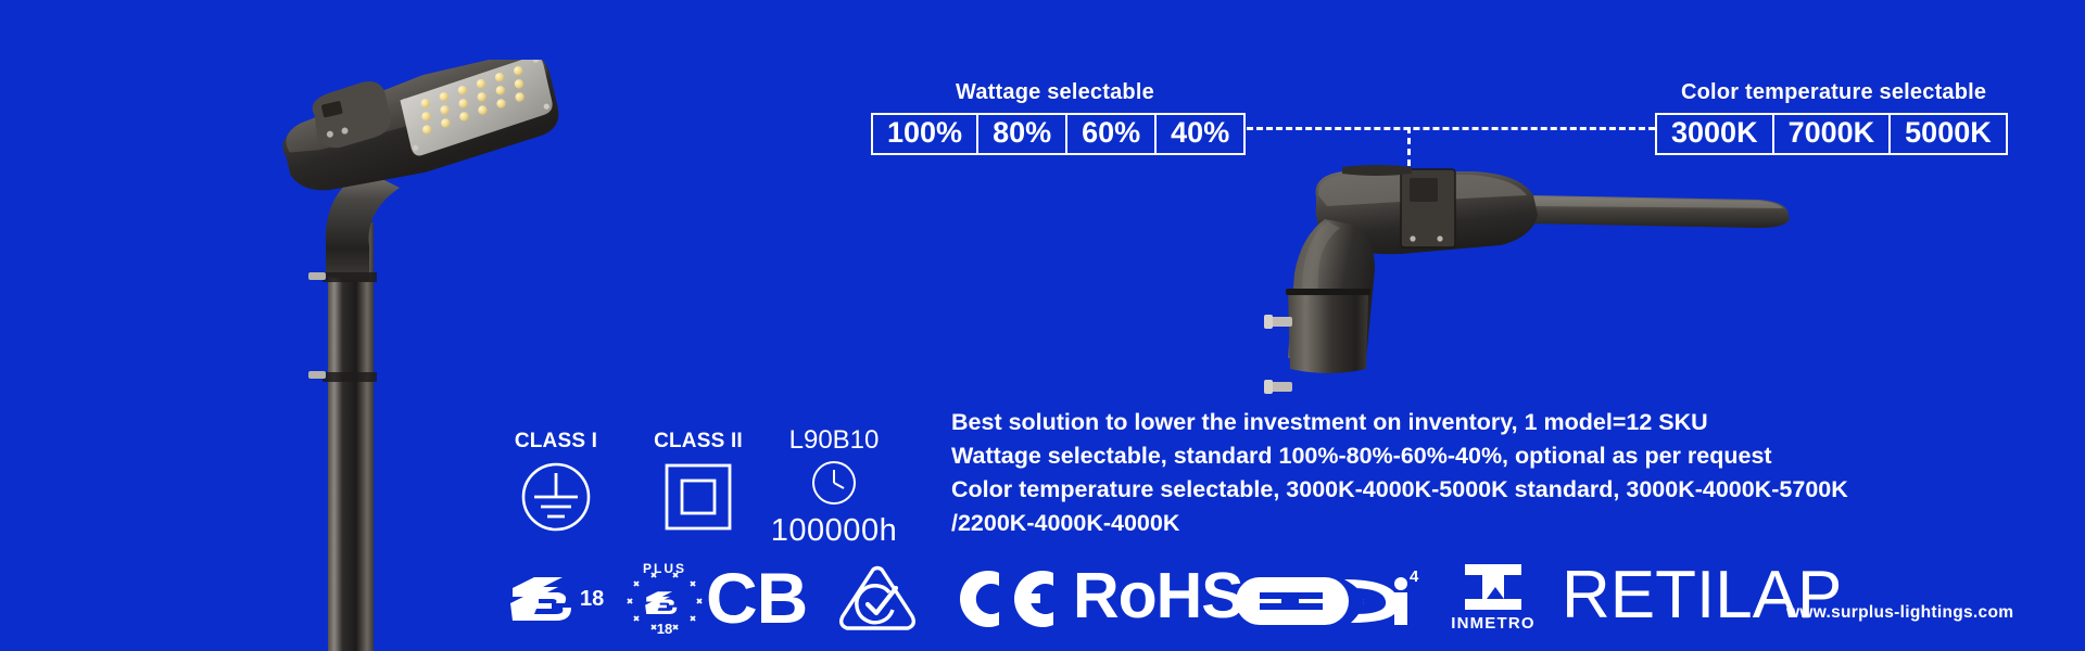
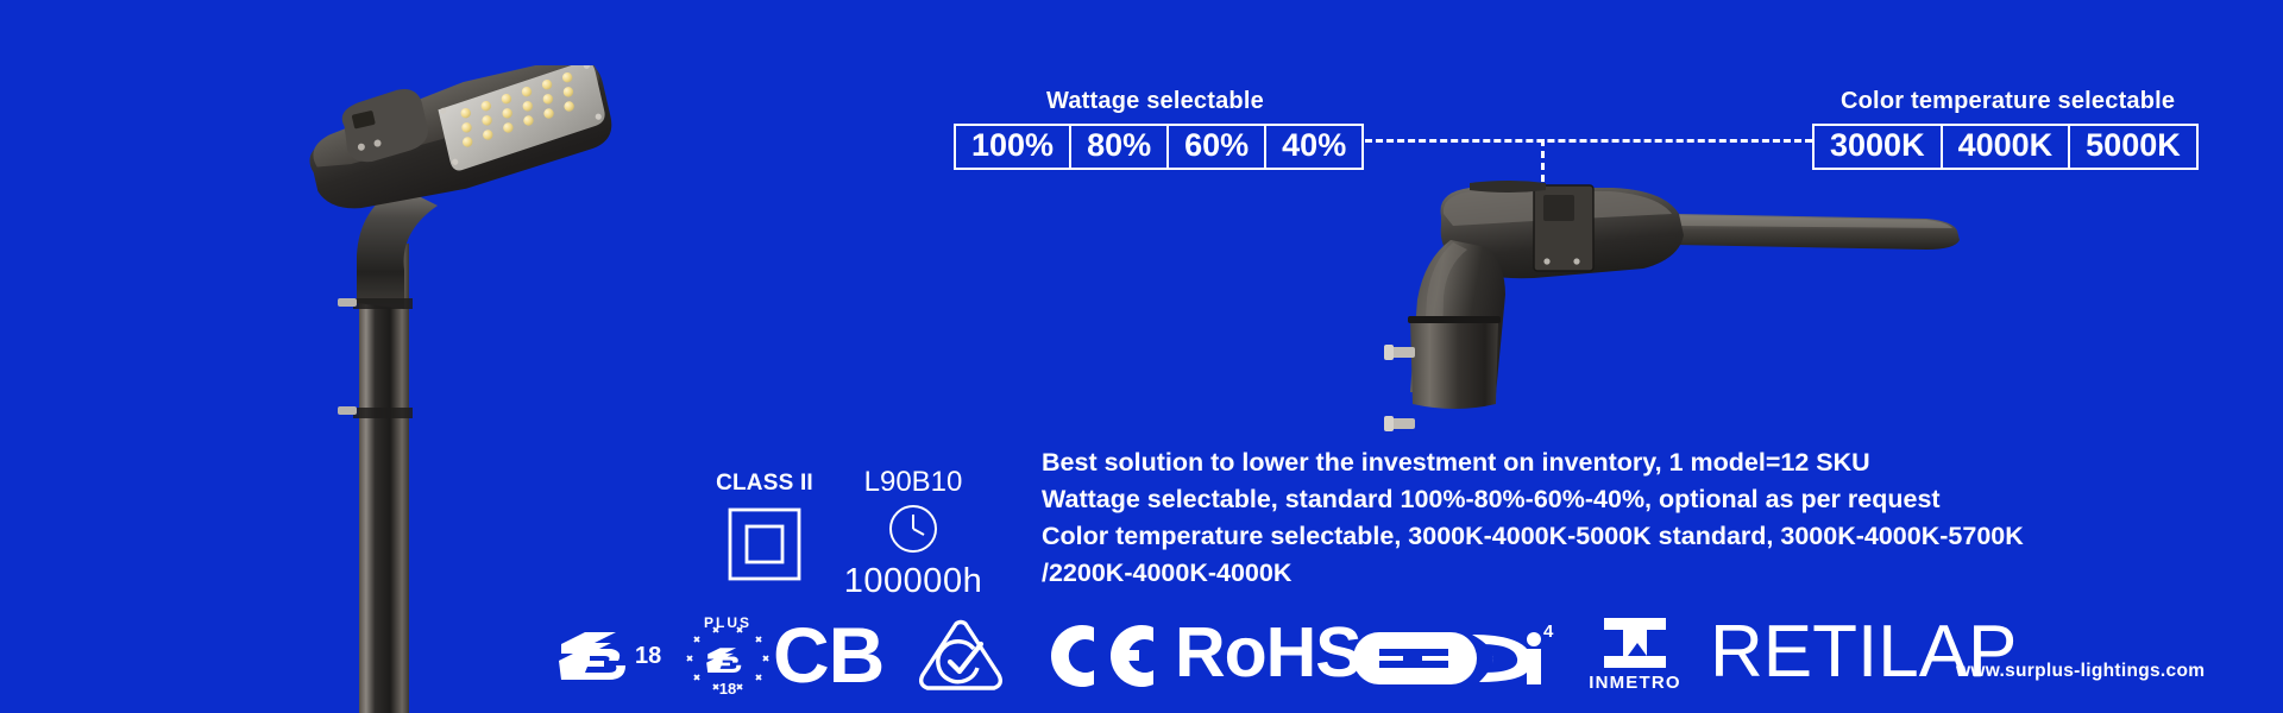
  Wattage selectable
  100%
  80%
  60%
  40%
  Color temperature selectable
  3000K
- 7000K
+ 4000K
  5000K
  Best solution to lower the investment on inventory, 1 model=12 SKU
  Wattage selectable, standard 100%-80%-60%-40%, optional as per request
  Color temperature selectable, 3000K-4000K-5000K standard, 3000K-4000K-5700K
  /2200K-4000K-4000K
- CLASS I
  CLASS II
  L90B10
  100000h
  18
  PLUS
  18
  CB
  RoHS
  4
  INMETRO
  RETILAP
  www.surplus-lightings.com
